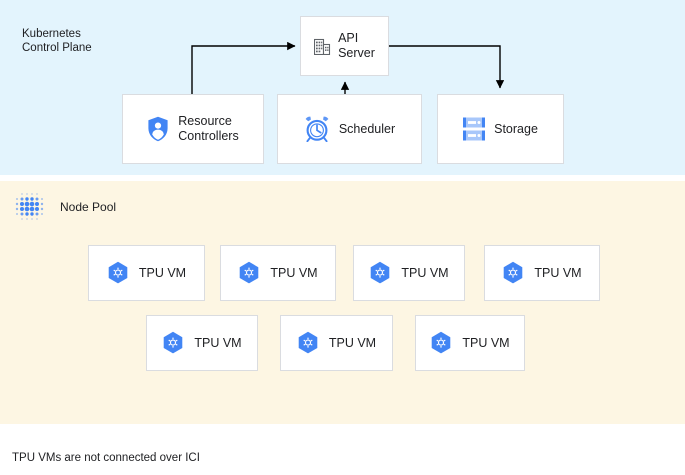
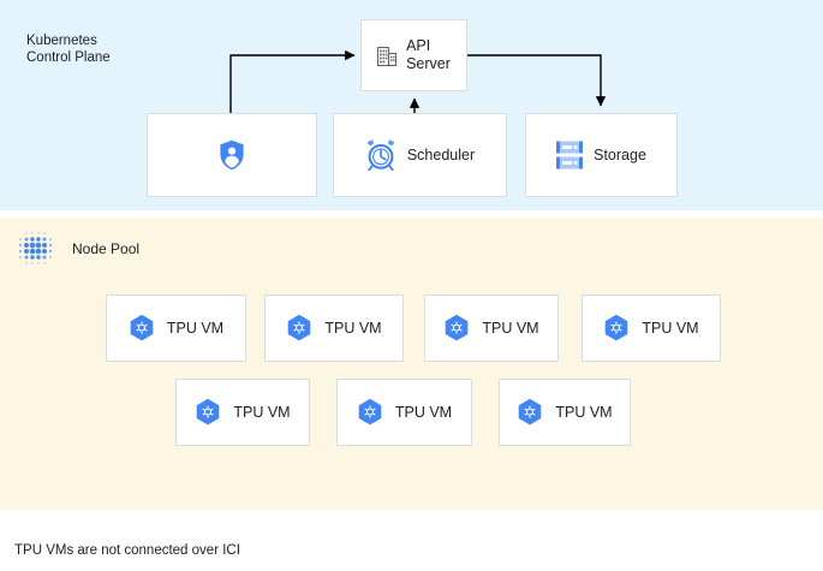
  Kubernetes
  Control Plane
  API
  Server
- Resource
- Controllers
  Scheduler
  Storage
  Node Pool
  TPU VM
  TPU VM
  TPU VM
  TPU VM
  TPU VM
  TPU VM
  TPU VM
  TPU VMs are not connected over ICI
